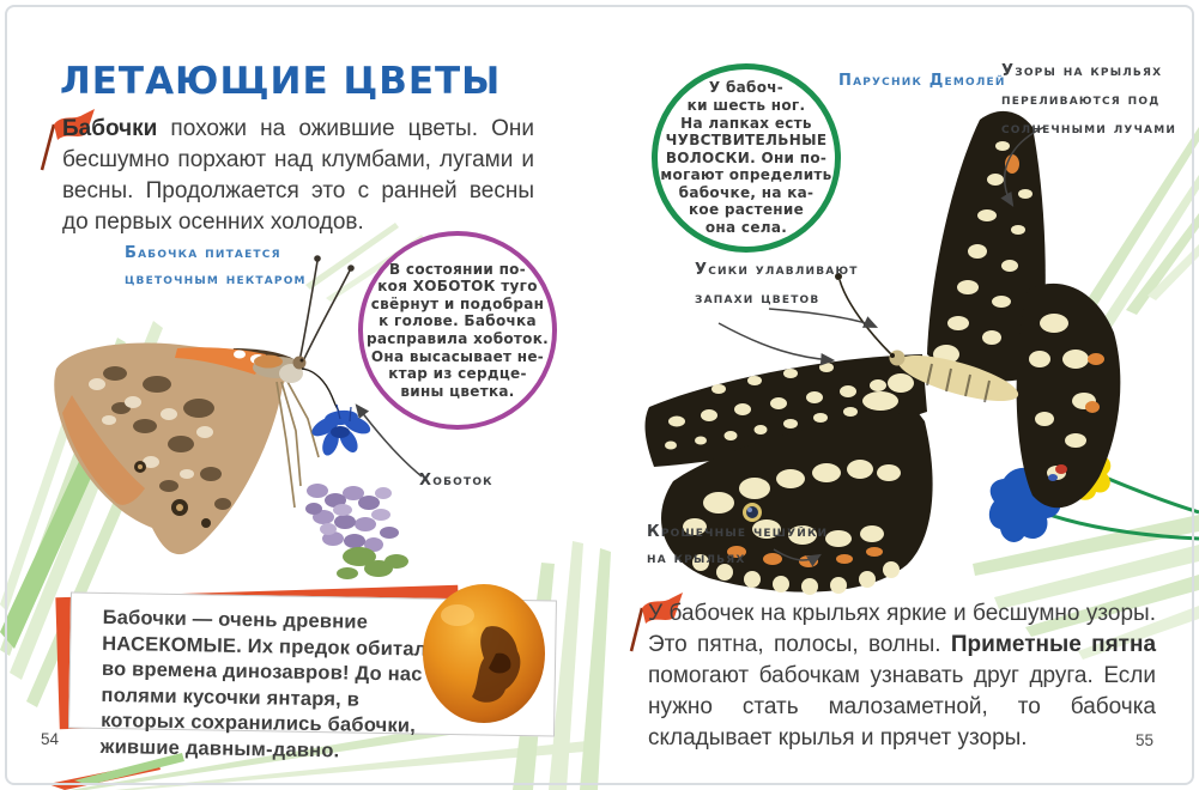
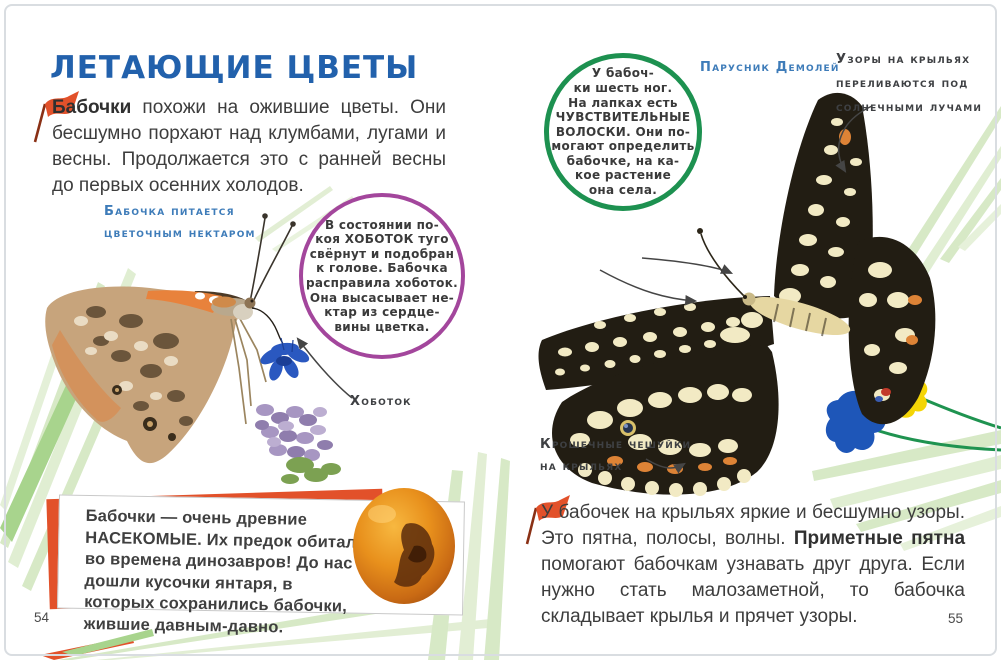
  ЛЕТАЮЩИЕ ЦВЕТЫ
  Бабочки похожи на ожившие цветы. Они бесшумно порхают над клумбами, лугами и весны. Продолжается это с ранней весны до первых осенних холодов.
  Бабочка питается
  цветочным нектаром
  В состоянии по-
  коя ХОБОТОК туго
  свёрнут и подобран
  к голове. Бабочка
  расправила хоботок.
  Она высасывает не-
  ктар из сердце-
  вины цветка.
  Хоботок
- Бабочки — очень древние НАСЕКОМЫЕ. Их предок обитал во времена динозавров! До нас полями кусочки янтаря, в которых сохранились бабочки, жившие давным-давно.
+ Бабочки — очень древние НАСЕКОМЫЕ. Их предок обитал во времена динозавров! До нас дошли кусочки янтаря, в которых сохранились бабочки, жившие давным-давно.
  54
  У бабоч-
  ки шесть ног.
  На лапках есть
  ЧУВСТВИТЕЛЬНЫЕ
  ВОЛОСКИ. Они по-
  могают определить
  бабочке, на ка-
  кое растение
  она села.
  Парусник Демолей
  Узоры на крыльях
  переливаются под
  солнечными лучами
- Усики улавливают
- запахи цветов
  Крошечные чешуйки
  на крыльях
  У бабочек на крыльях яркие и бесшумно узоры. Это пятна, полосы, волны. Приметные пятна помогают бабочкам узнавать друг друга. Если нужно стать малозаметной, то бабочка складывает крылья и прячет узоры.
  55
